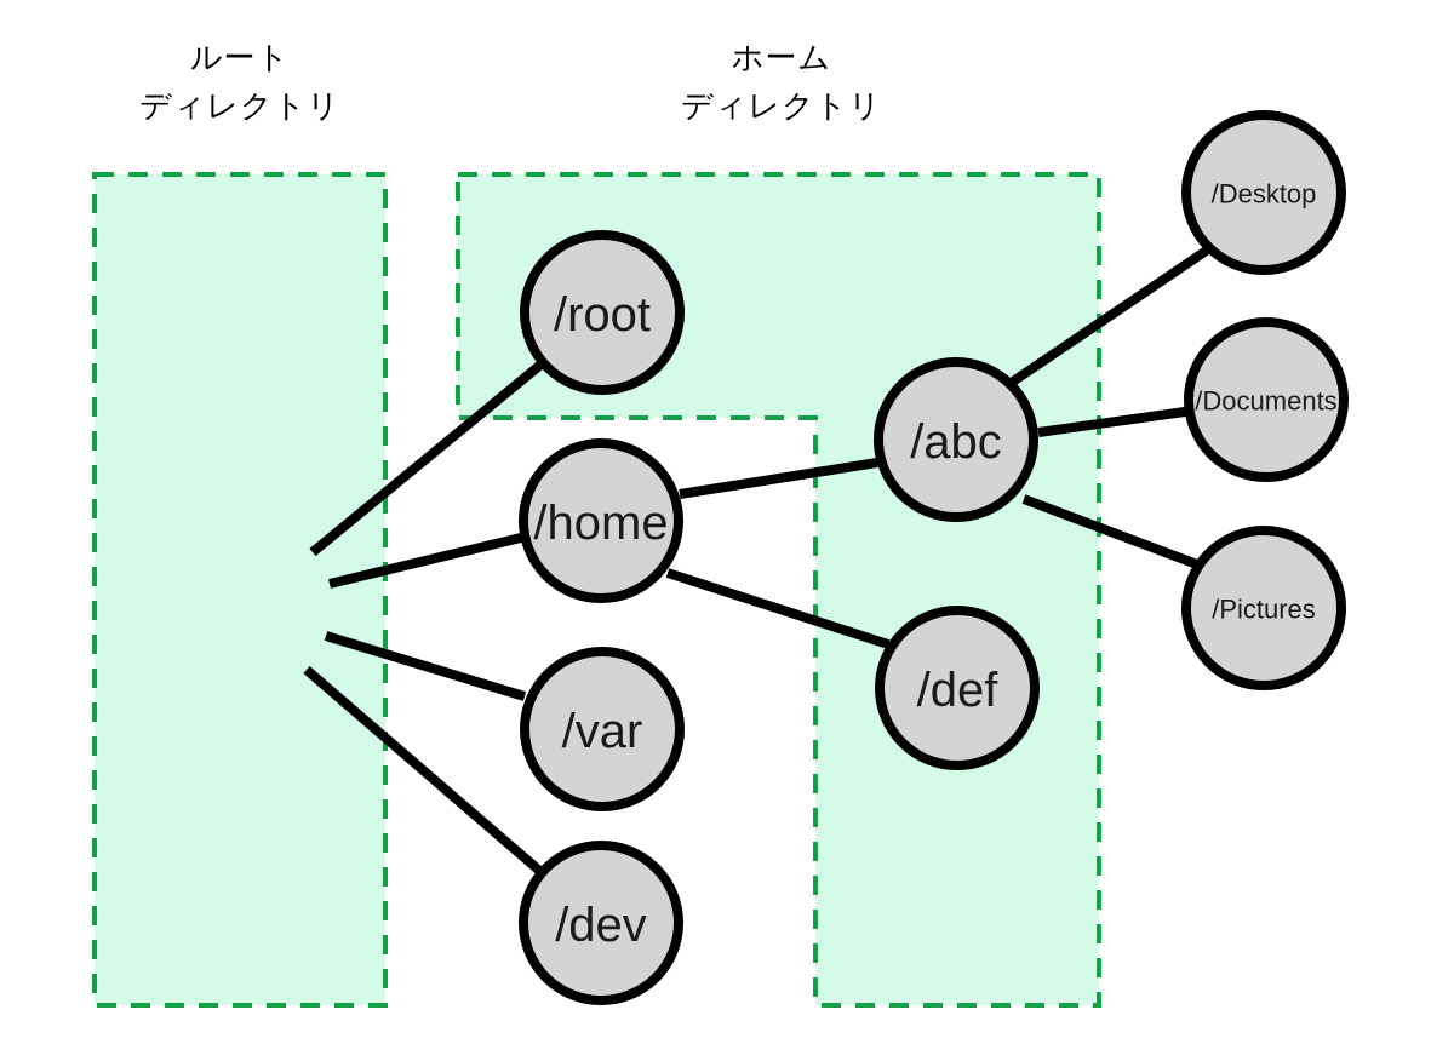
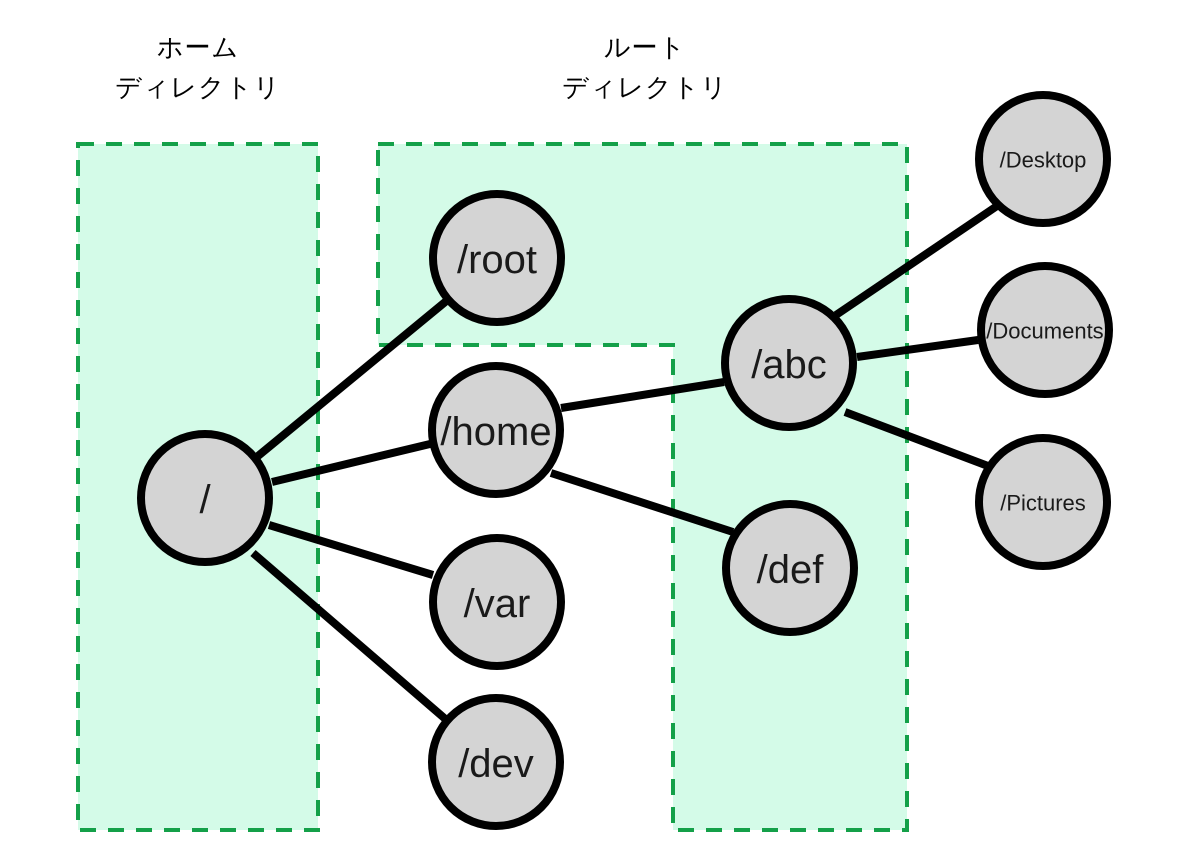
- ルート
+ ホーム
  ディレクトリ
- ホーム
+ ルート
  ディレクトリ
+ /
  /root
  /home
  /var
  /dev
  /abc
  /def
  /Desktop
  /Documents
  /Pictures
